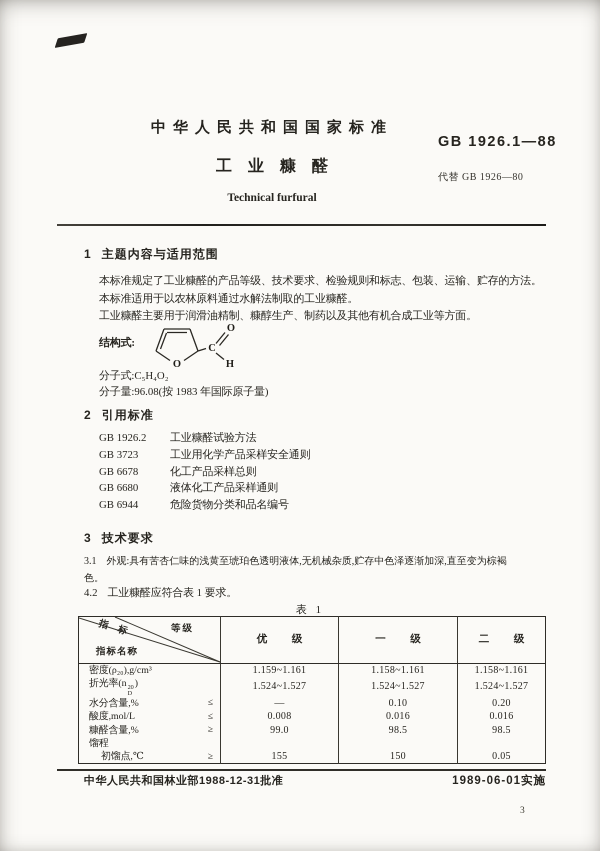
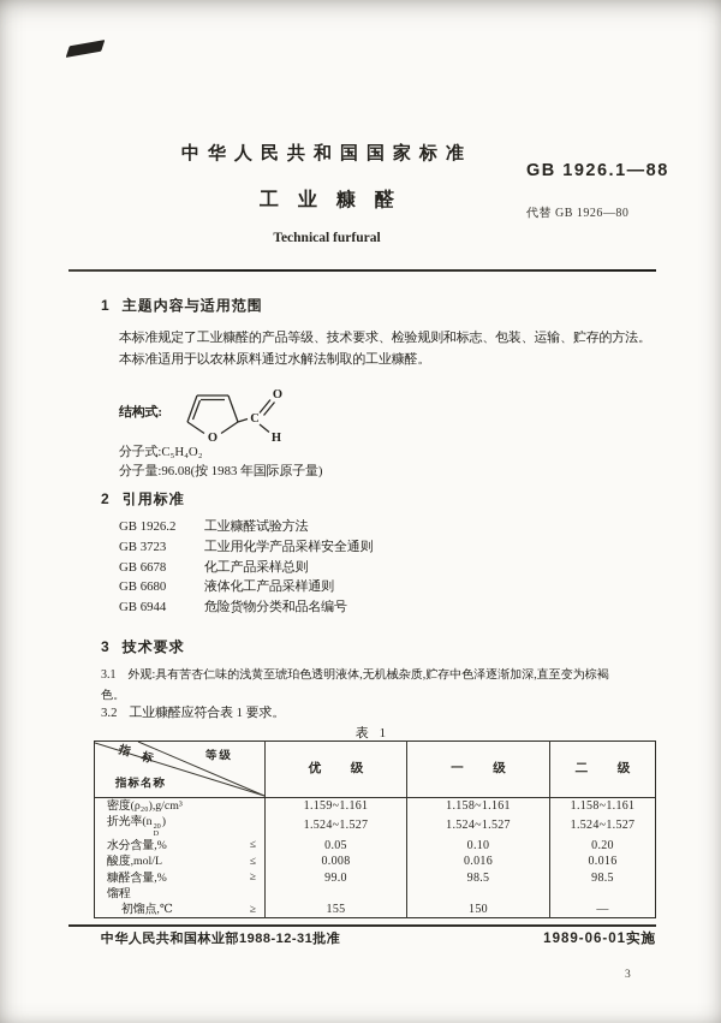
  中华人民共和国国家标准
  GB 1926.1—88
  工业糠醛
  代替 GB 1926—80
  Technical furfural
  1 主题内容与适用范围
  本标准规定了工业糠醛的产品等级、技术要求、检验规则和标志、包装、运输、贮存的方法。
  本标准适用于以农林原料通过水解法制取的工业糠醛。
- 工业糠醛主要用于润滑油精制、糠醇生产、制药以及其他有机合成工业等方面。
  结构式:
  O
  C
  O
  H
  分子式:C₅H₄O₂
  分子量:96.08(按 1983 年国际原子量)
  2 引用标准
  GB 1926.2 工业糠醛试验方法
  GB 3723 工业用化学产品采样安全通则
  GB 6678 化工产品采样总则
  GB 6680 液体化工产品采样通则
  GB 6944 危险货物分类和品名编号
  3 技术要求
  3.1 外观:具有苦杏仁味的浅黄至琥珀色透明液体,无机械杂质,贮存中色泽逐渐加深,直至变为棕褐
  色。
- 4.2 工业糠醛应符合表 1 要求。
+ 3.2 工业糠醛应符合表 1 要求。
  表 1
  密度(ρ₂₀),g/cm³	1.159~1.161	1.158~1.161	1.158~1.161
  折光率(n )	1.524~1.527	1.524~1.527	1.524~1.527
- 水分含量,% ≤	—	0.10	0.20
+ 水分含量,% ≤	0.05	0.10	0.20
  酸度,mol/L ≤	0.008	0.016	0.016
  糠醛含量,% ≥	99.0	98.5	98.5
  馏程
- 初馏点,℃ ≥	155	150	0.05
+ 初馏点,℃ ≥	155	150	—
  中华人民共和国林业部1988-12-31批准
  1989-06-01实施
  3
